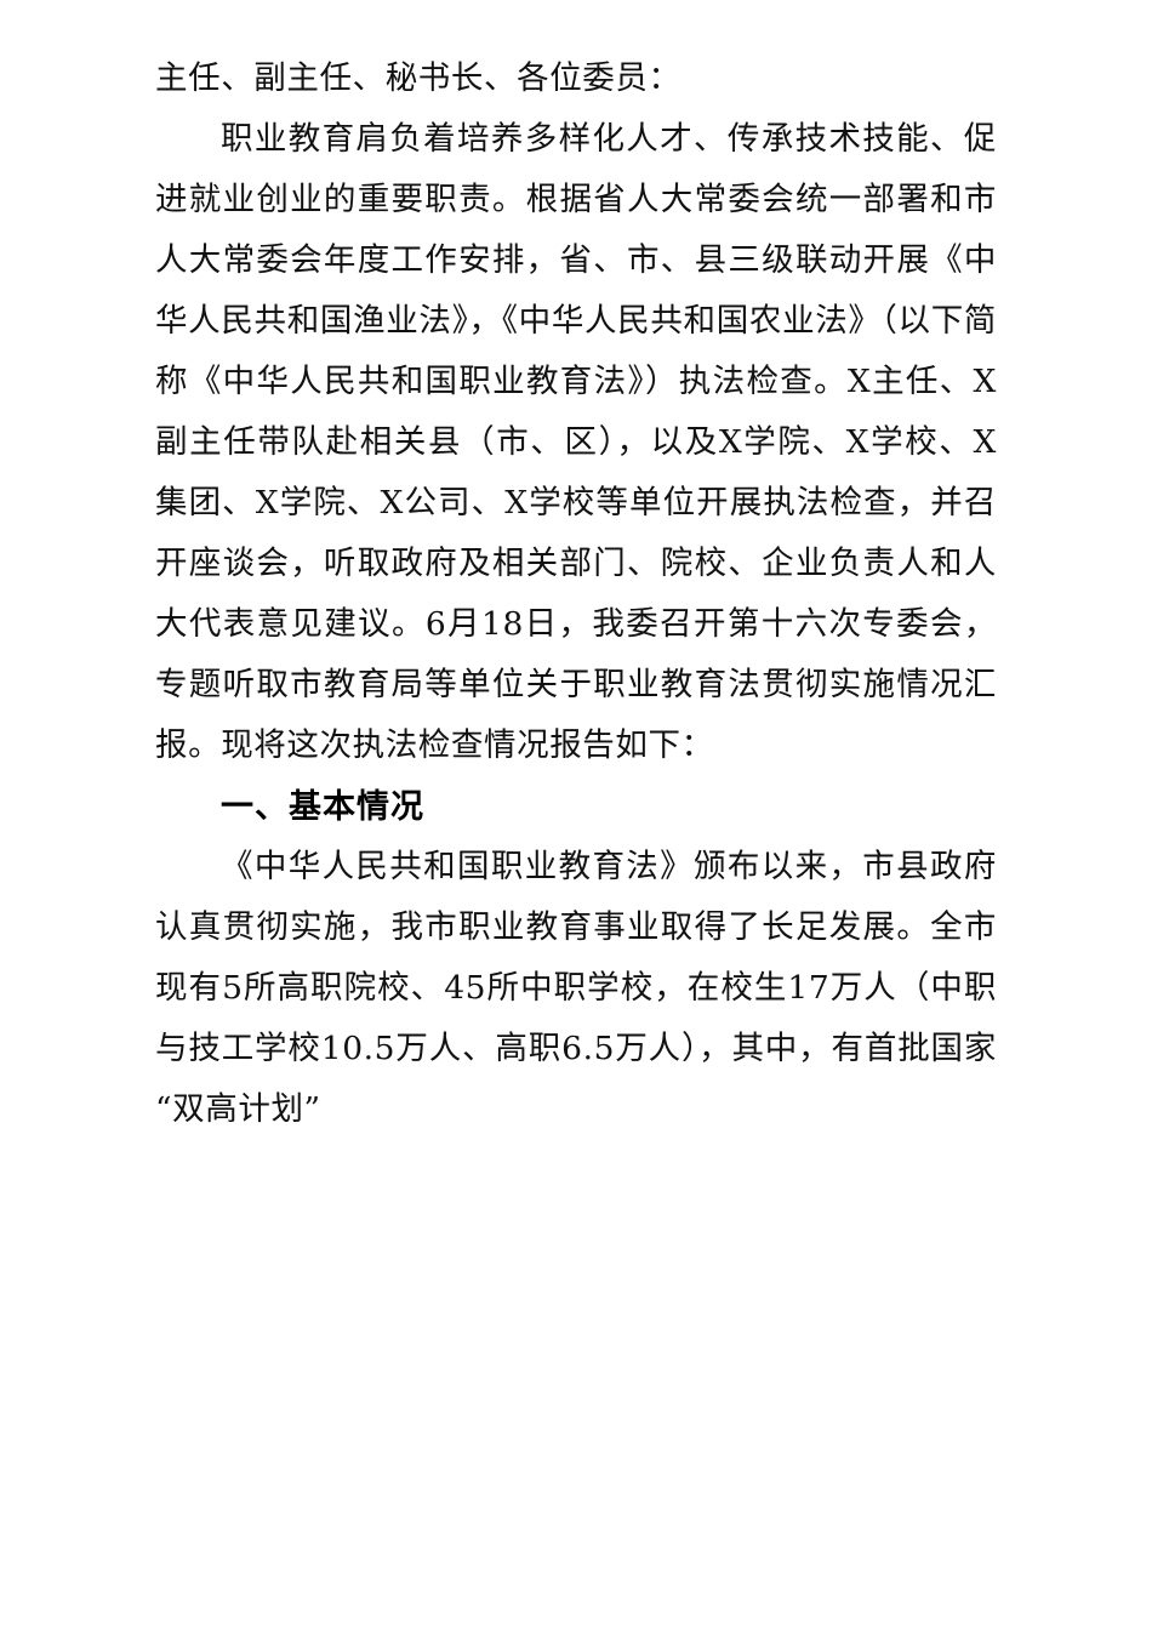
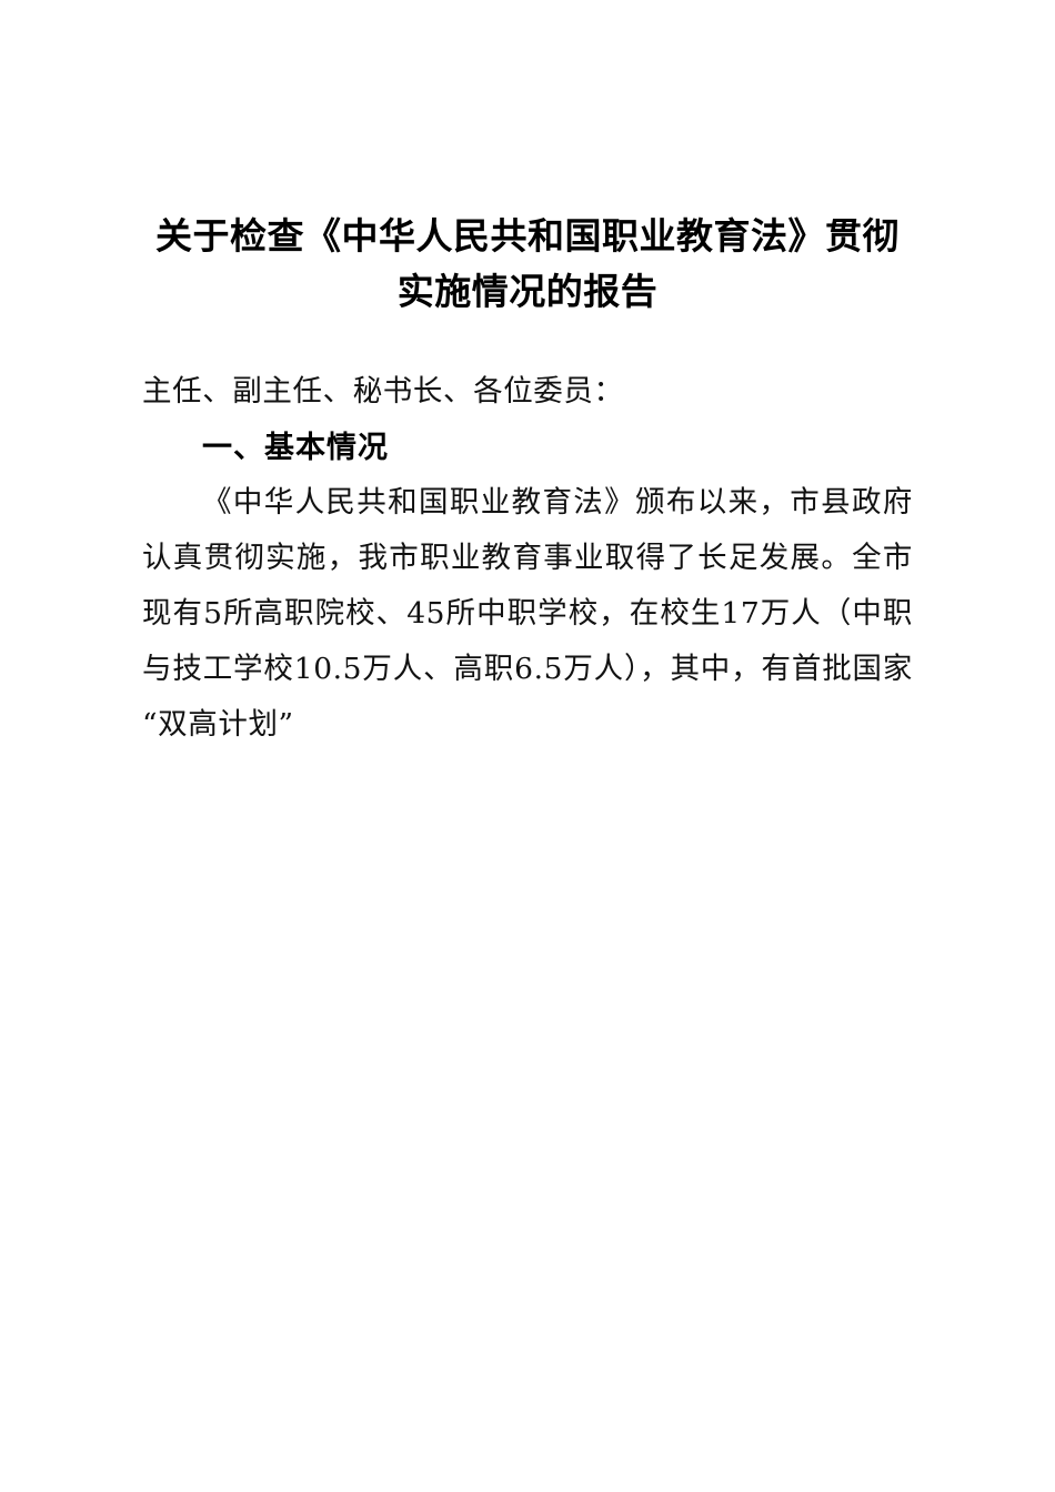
+ 关于检查《中华人民共和国职业教育法》贯彻实施情况的报告
  主任、副主任、秘书长、各位委员：
- 职业教育肩负着培养多样化人才、传承技术技能、促进就业创业的重要职责。根据省人大常委会统一部署和市人大常委会年度工作安排，省、市、县三级联动开展《中华人民共和国渔业法》，《中华人民共和国农业法》（以下简称《中华人民共和国职业教育法》）执法检查。X主任、X副主任带队赴相关县（市、区），以及X学院、X学校、X集团、X学院、X公司、X学校等单位开展执法检查，并召开座谈会，听取政府及相关部门、院校、企业负责人和人大代表意见建议。6月18日，我委召开第十六次专委会，专题听取市教育局等单位关于职业教育法贯彻实施情况汇报。现将这次执法检查情况报告如下：
  一、基本情况
  《中华人民共和国职业教育法》颁布以来，市县政府认真贯彻实施，我市职业教育事业取得了长足发展。全市现有5所高职院校、45所中职学校，在校生17万人（中职与技工学校10.5万人、高职6.5万人），其中，有首批国家“双高计划”
